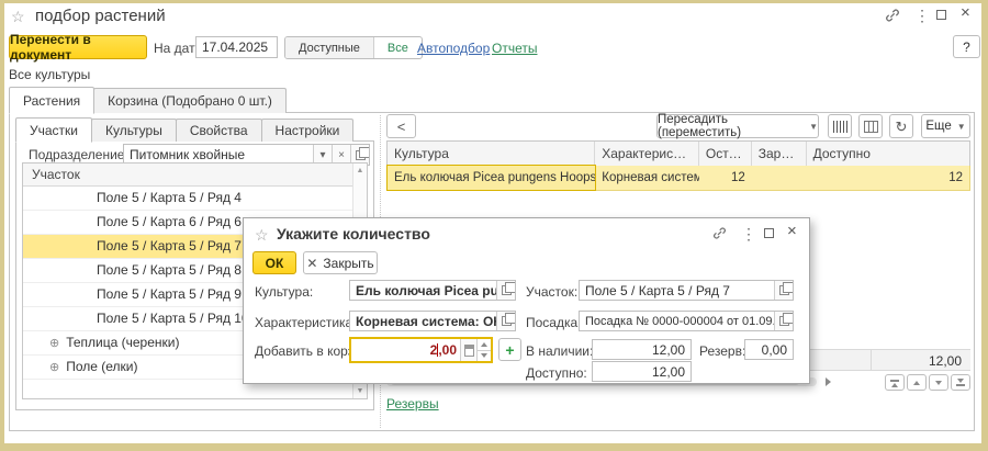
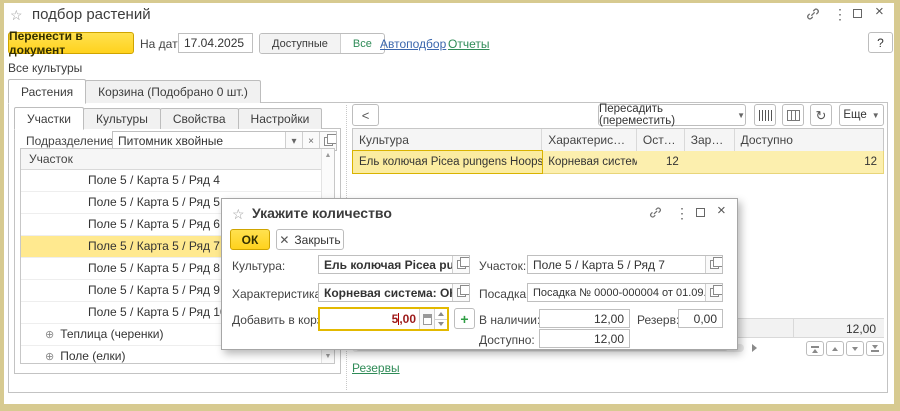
  ☆
  подбор растений
  ⋮
  ×
  Перенести в документ
  На дат
  17.04.2025
  Доступные
  Все
  Автоподбор
  Отчеты
  ?
  Все культуры
  Растения
  Корзина (Подобрано 0 шт.)
  Участки
  Культуры
  Свойства
  Настройки
  Подразделение
  Питомник хвойные
  ▾
  ×
  Участок
  Поле 5 / Карта 5 / Ряд 4
+ Поле 5 / Карта 5 / Ряд 5
- Поле 5 / Карта 6 / Ряд 6
+ Поле 5 / Карта 5 / Ряд 6
  Поле 5 / Карта 5 / Ряд 7
  Поле 5 / Карта 5 / Ряд 8
  Поле 5 / Карта 5 / Ряд 9
  Поле 5 / Карта 5 / Ряд 1
  ⊕ Теплица (черенки)
  ⊕ Поле (елки)
  <
  Пересадить (переместить)
  ▼
  ↻
  Еще
  ▼
  Культура
  Характеристика
  Остато
  Доступно
  Ель колючая Picea pungens Hoops
  Корневая систем
  12
  12
  12,00
  Резервы
  ☆
  Укажите количество
  ⋮
  ×
  ОК
  ✕
  Закрыть
  Культура:
  Характеристик
  Корневая система: О
  Добавить в кор
- 2,00
+ 5,00
  +
  Участок:
  Поле 5 / Карта 5 / Ряд 7
  Посадка
  Посадка № 0000-000004 от 01.09
  В наличии
  12,00
  Резерв
  0,00
  Доступно:
  12,00
